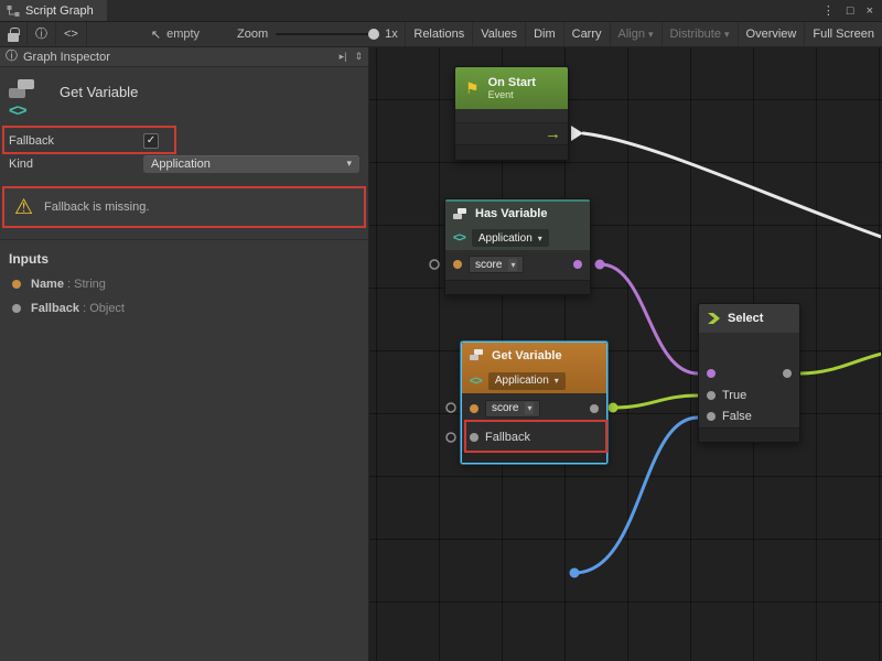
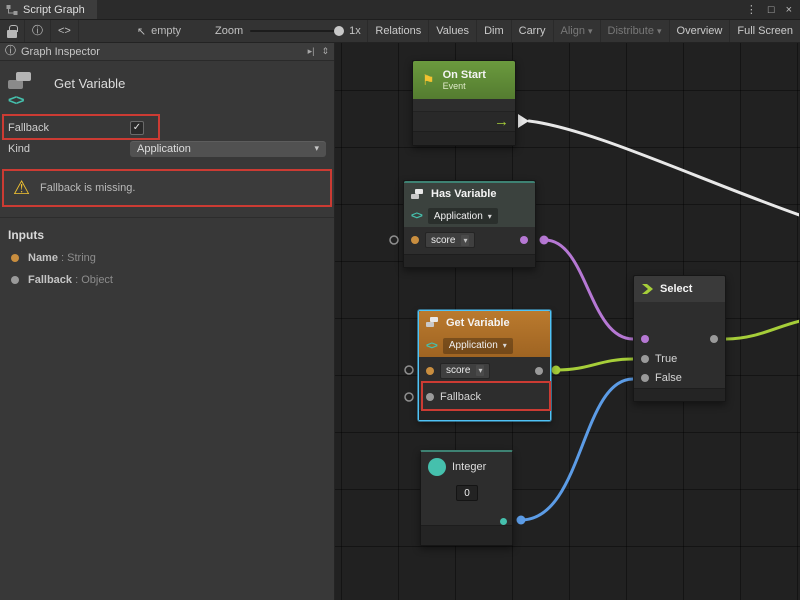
  Script Graph
  ⋮
  □
  ×
  ⓘ
  <>
  ↖
  empty
  Zoom
  1x
  Relations
  Values
  Dim
  Carry
  Align
  Distribute
  Overview
  Full Screen
  ⓘ
  Graph Inspector
  ▸|
  ⇕
  <>
  Get Variable
  Fallback
  ✓
  Kind
  Application
  ⚠
  Fallback is missing.
  Inputs
  Name : String
  Fallback : Object
  ⚑
  On Start
  Event
  →
  Has Variable
  <>
  Application
  score
  Get Variable
  <>
  Application
  score
  Fallback
  Select
  True
  False
+ Integer
+ 0
